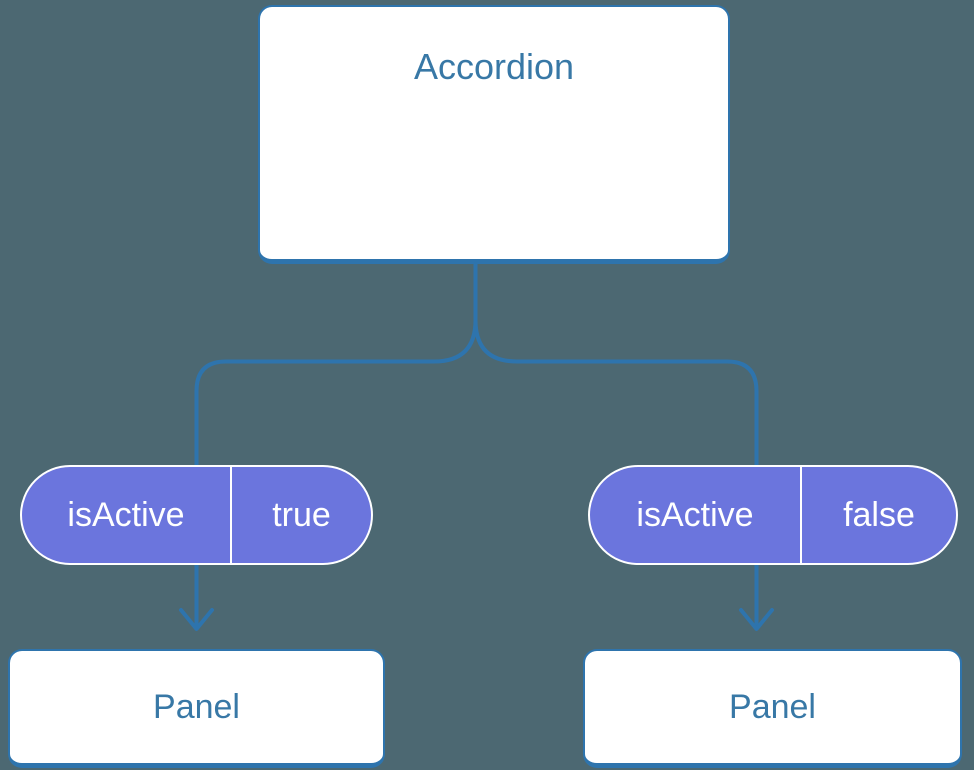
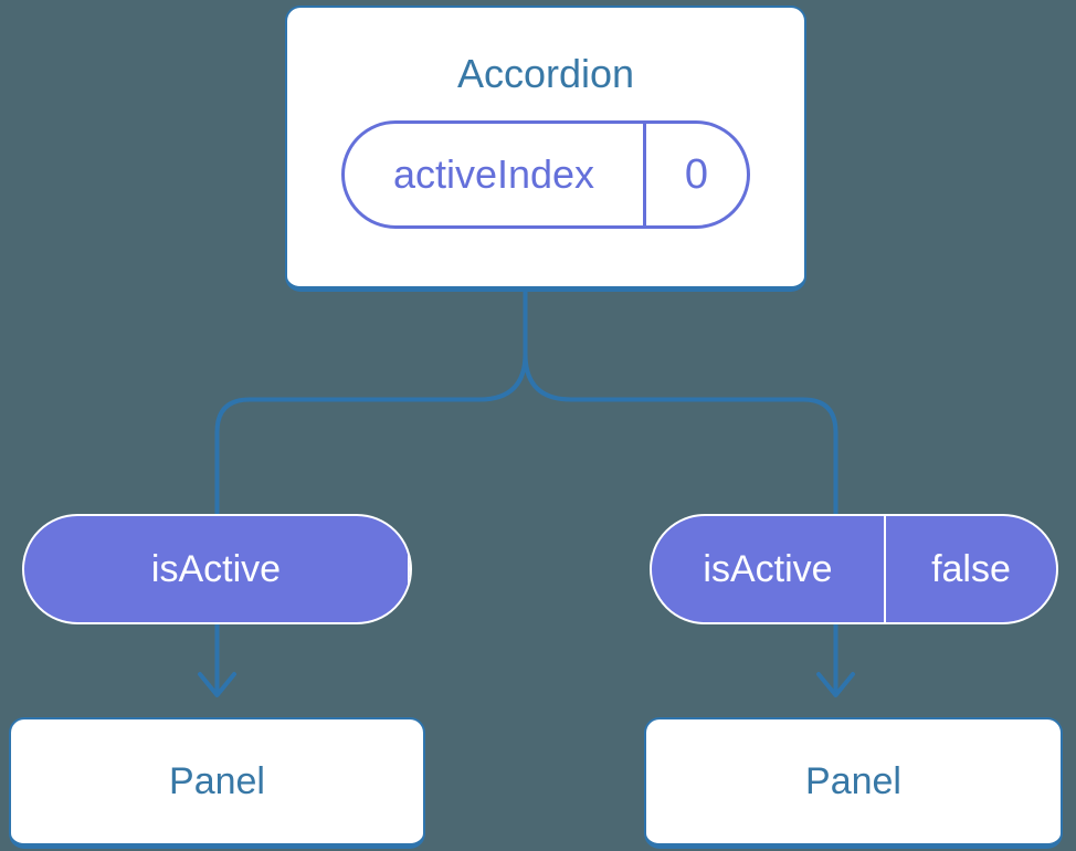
  Accordion
+ activeIndex
+ 0
  isActive
- true
  isActive
  false
  Panel
  Panel
